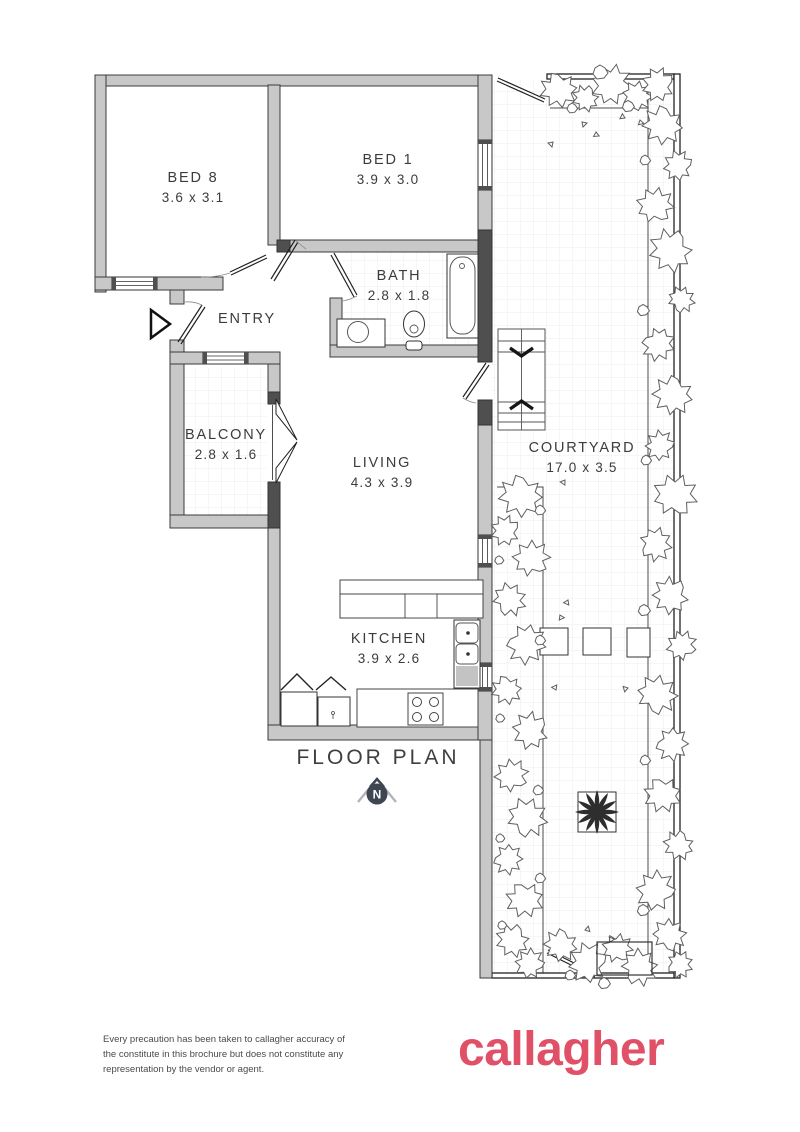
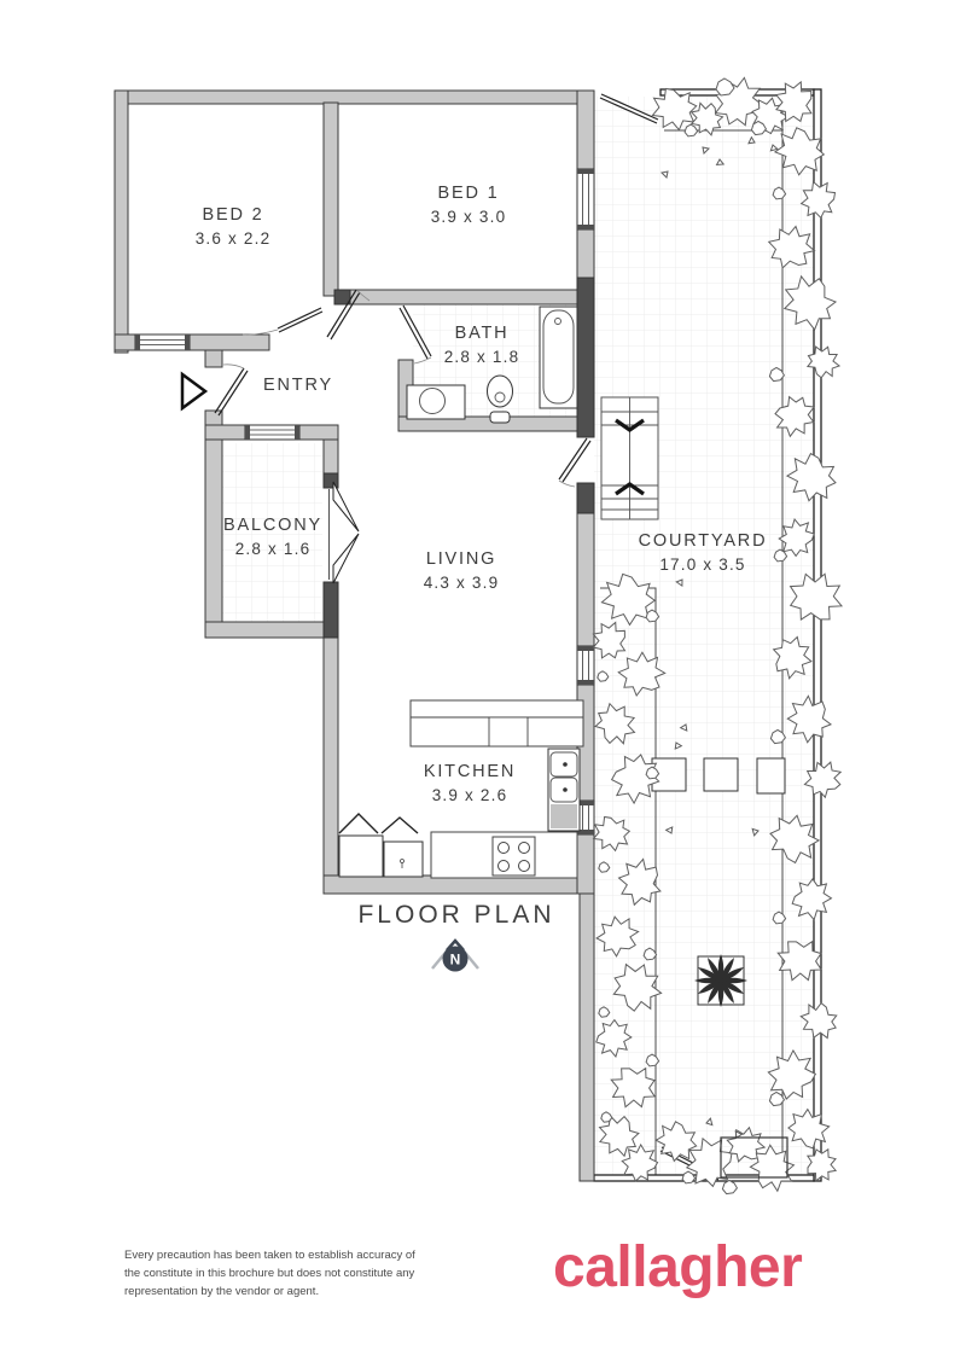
  N
- BED 8
+ BED 2
- 3.6 x 3.1
+ 3.6 x 2.2
  BED 1
  3.9 x 3.0
  BATH
  2.8 x 1.8
  ENTRY
  BALCONY
  2.8 x 1.6
  LIVING
  4.3 x 3.9
  KITCHEN
  3.9 x 2.6
  COURTYARD
  17.0 x 3.5
  FLOOR PLAN
- Every precaution has been taken to callagher accuracy of
+ Every precaution has been taken to establish accuracy of
  the constitute in this brochure but does not constitute any
  representation by the vendor or agent.
  callagher
